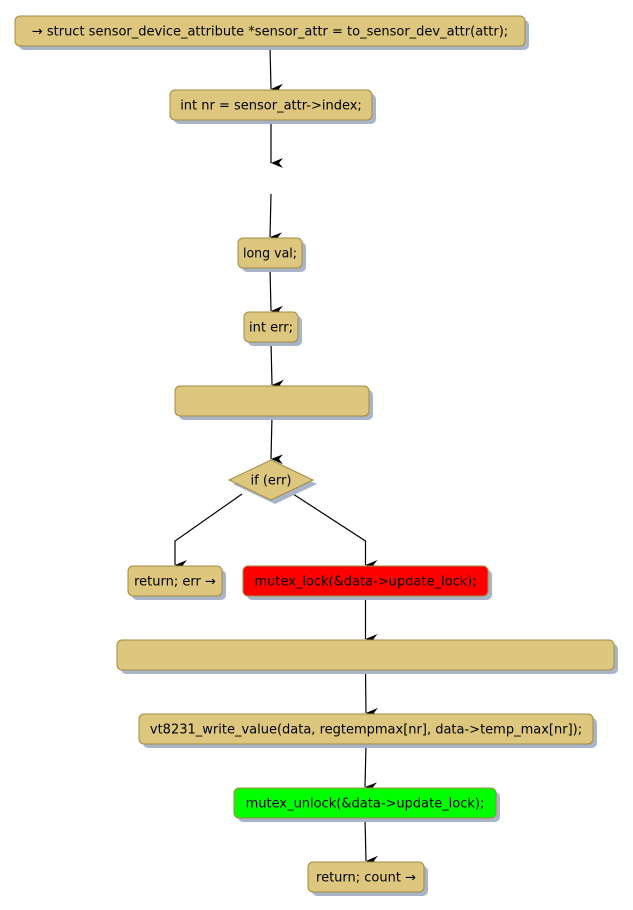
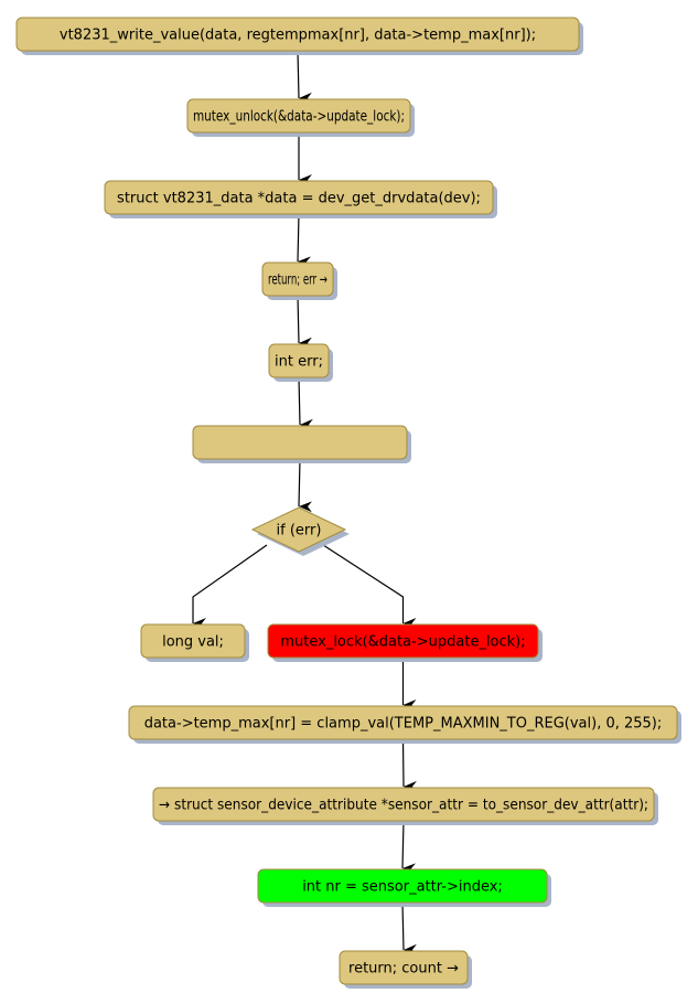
- → struct sensor_device_attribute *sensor_attr = to_sensor_dev_attr(attr);
+ vt8231_write_value(data, regtempmax[nr], data->temp_max[nr]);
- int nr = sensor_attr->index;
+ mutex_unlock(&data->update_lock);
+ struct vt8231_data *data = dev_get_drvdata(dev);
- long val;
+ return; err →
  int err;
  if (err)
- return; err →
+ long val;
  mutex_lock(&data->update_lock);
+ data->temp_max[nr] = clamp_val(TEMP_MAXMIN_TO_REG(val), 0, 255);
- vt8231_write_value(data, regtempmax[nr], data->temp_max[nr]);
+ → struct sensor_device_attribute *sensor_attr = to_sensor_dev_attr(attr);
- mutex_unlock(&data->update_lock);
+ int nr = sensor_attr->index;
  return; count →
